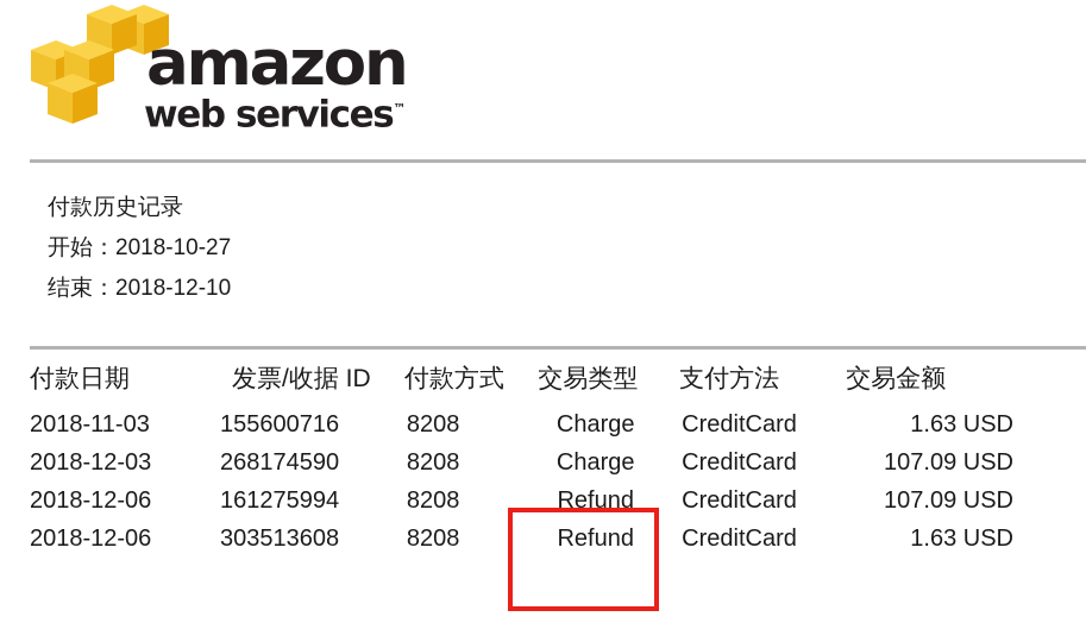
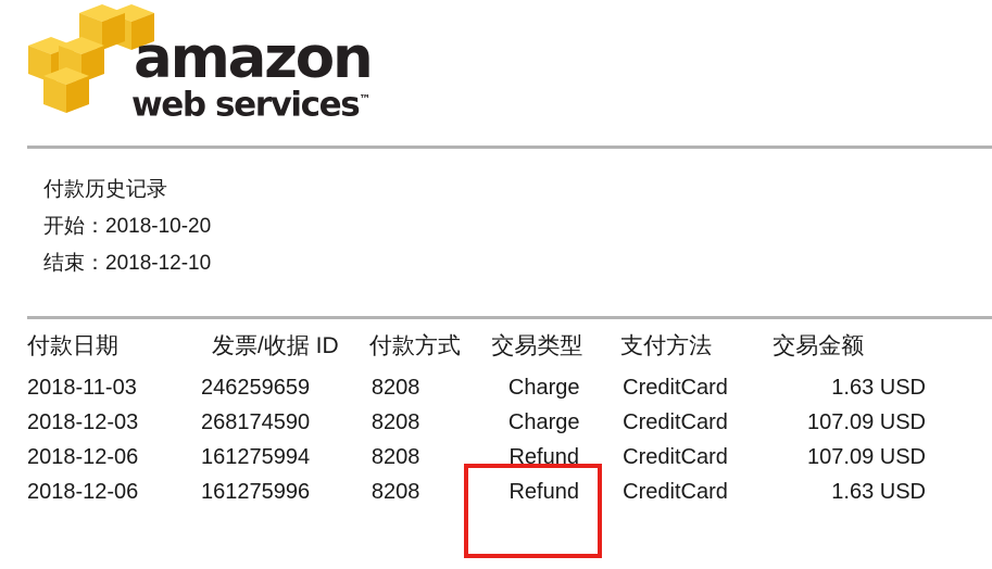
  amazon
  web services™
  付款历史记录
- 开始：2018-10-27
+ 开始：2018-10-20
  结束：2018-12-10
  付款日期	发票/收据 ID	付款方式	交易类型	支付方法	交易金额
- 2018-11-03	155600716	8208	Charge	CreditCard	1.63 USD
+ 2018-11-03	246259659	8208	Charge	CreditCard	1.63 USD
  2018-12-03	268174590	8208	Charge	CreditCard	107.09 USD
  2018-12-06	161275994	8208	Refund	CreditCard	107.09 USD
- 2018-12-06	303513608	8208	Refund	CreditCard	1.63 USD
+ 2018-12-06	161275996	8208	Refund	CreditCard	1.63 USD
